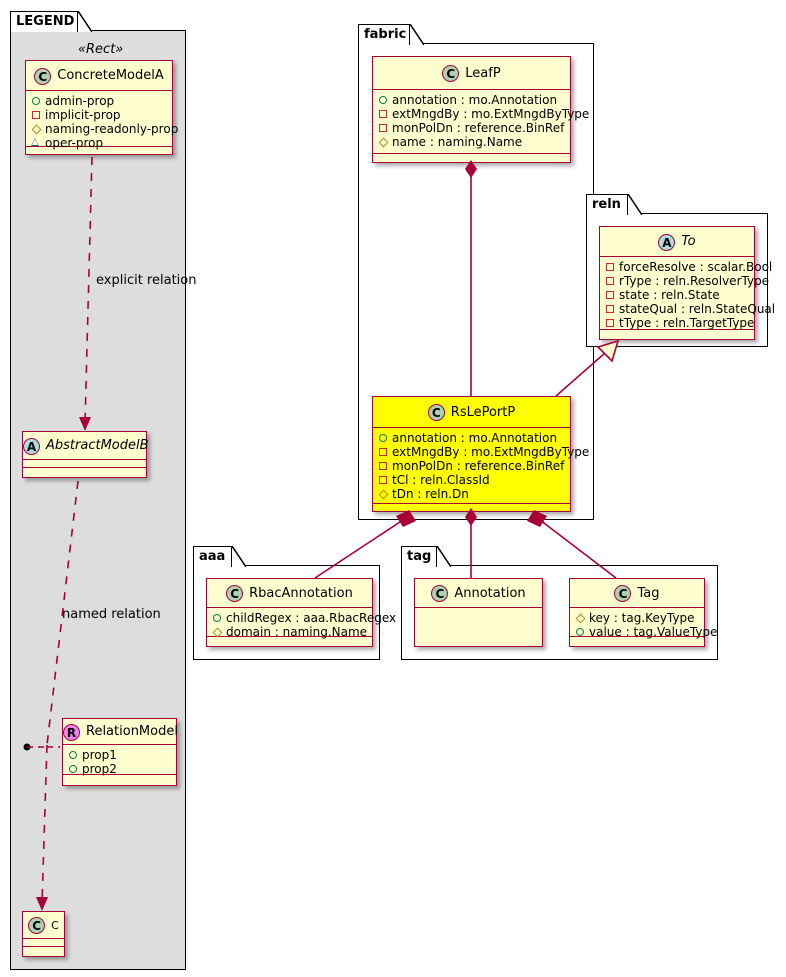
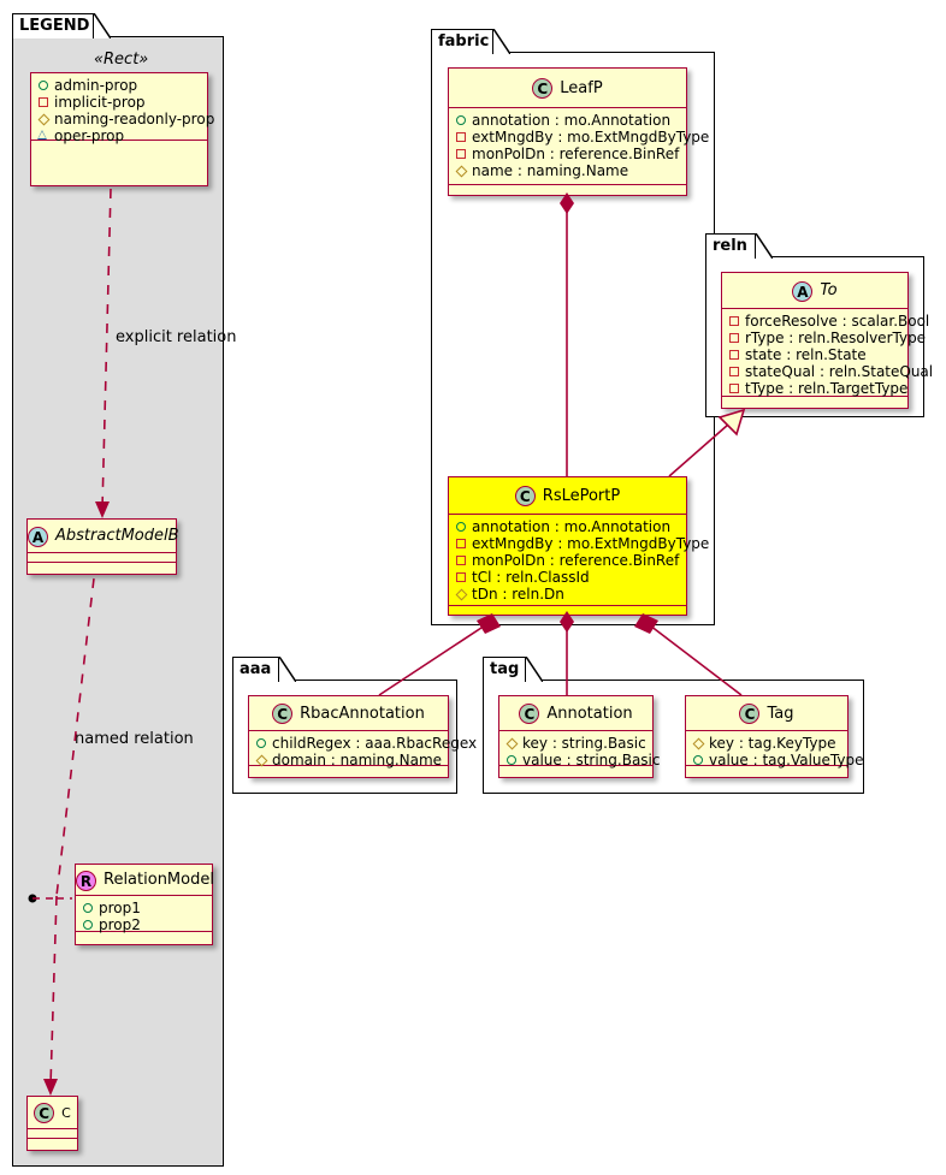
  LEGEND
  «Rect»
- C ConcreteModelA
  admin-prop
  implicit-prop
  naming-readonly-prop
  oper-prop
  A AbstractModelB
  R RelationModel
  prop1
  prop2
  C C
  explicit relation
  named relation
  fabric
  C LeafP
  annotation : mo.Annotation
  extMngdBy : mo.ExtMngdByType
  monPolDn : reference.BinRef
  name : naming.Name
  C RsLePortP
  annotation : mo.Annotation
  extMngdBy : mo.ExtMngdByType
  monPolDn : reference.BinRef
  tCl : reln.ClassId
  tDn : reln.Dn
  reln
  A To
  forceResolve : scalar.Bool
  rType : reln.ResolverType
  state : reln.State
  stateQual : reln.StateQual
  tType : reln.TargetType
  aaa
  C RbacAnnotation
  childRegex : aaa.RbacRegex
  domain : naming.Name
  tag
  C Annotation
+ key : string.Basic
+ value : string.Basic
  C Tag
  key : tag.KeyType
  value : tag.ValueType
